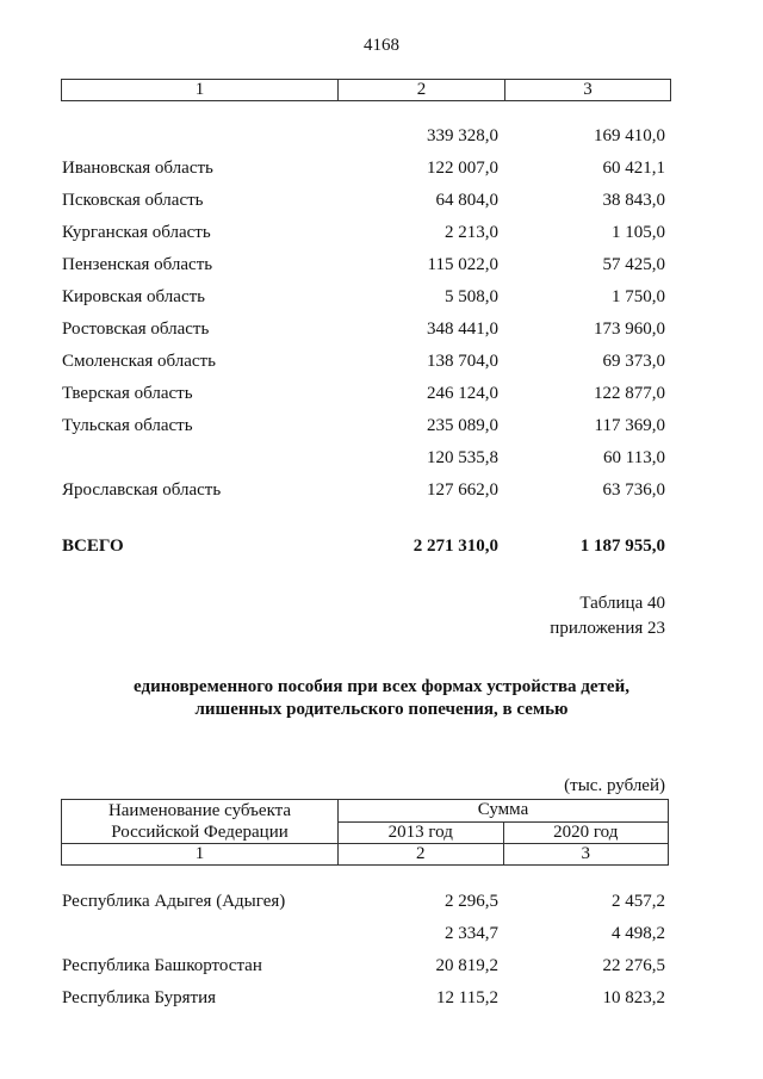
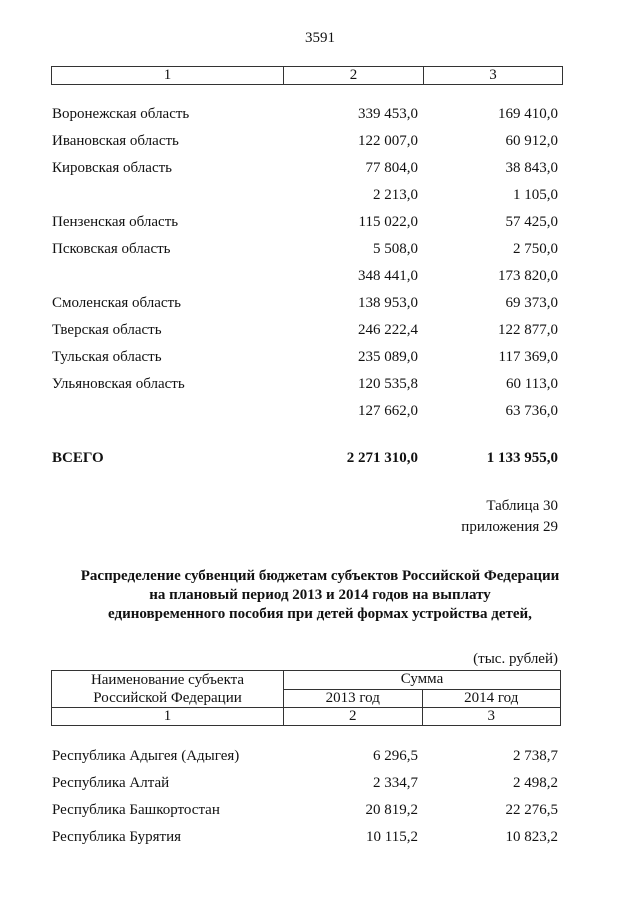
- 4168
+ 3591
  1	2	3
+ Воронежская область
- 339 328,0
+ 339 453,0
  169 410,0
  Ивановская область
  122 007,0
- 60 421,1
+ 60 912,0
- Псковская область
+ Кировская область
- 64 804,0
+ 77 804,0
  38 843,0
- Курганская область
  2 213,0
  1 105,0
  Пензенская область
  115 022,0
  57 425,0
- Кировская область
+ Псковская область
  5 508,0
- 1 750,0
+ 2 750,0
- Ростовская область
  348 441,0
- 173 960,0
+ 173 820,0
  Смоленская область
- 138 704,0
+ 138 953,0
  69 373,0
  Тверская область
- 246 124,0
+ 246 222,4
  122 877,0
  Тульская область
  235 089,0
  117 369,0
+ Ульяновская область
  120 535,8
  60 113,0
- Ярославская область
  127 662,0
  63 736,0
  ВСЕГО
  2 271 310,0
- 1 187 955,0
+ 1 133 955,0
- Таблица 40
+ Таблица 30
- приложения 23
+ приложения 29
+ Распределение субвенций бюджетам субъектов Российской Федерации
+ на плановый период 2013 и 2014 годов на выплату
- единовременного пособия при всех формах устройства детей,
+ единовременного пособия при детей формах устройства детей,
- лишенных родительского попечения, в семью
  (тыс. рублей)
  Наименование субъекта Российской Федерации	Сумма
- 2013 год	2020 год
+ 2013 год	2014 год
  1	2	3
  Республика Адыгея (Адыгея)
- 2 296,5
+ 6 296,5
- 2 457,2
+ 2 738,7
+ Республика Алтай
  2 334,7
- 4 498,2
+ 2 498,2
  Республика Башкортостан
  20 819,2
  22 276,5
  Республика Бурятия
- 12 115,2
+ 10 115,2
  10 823,2
